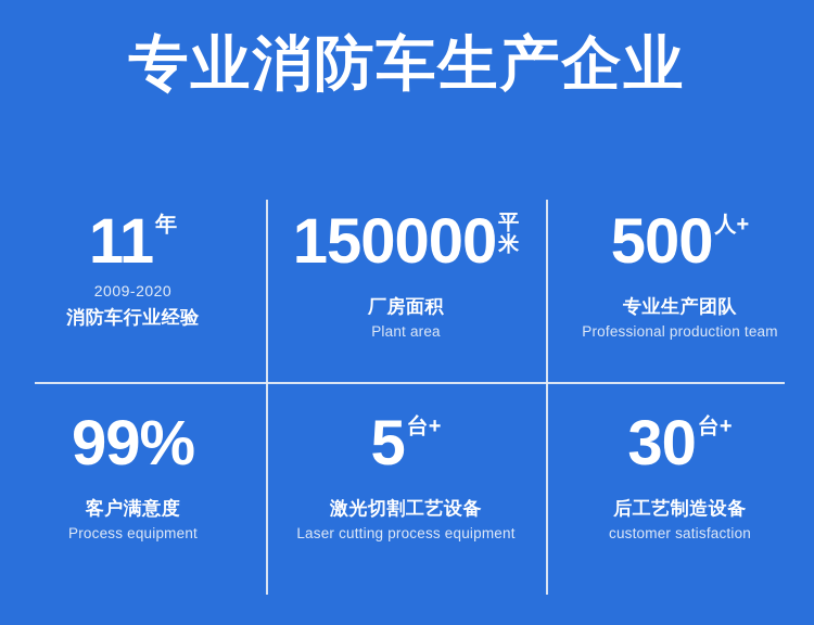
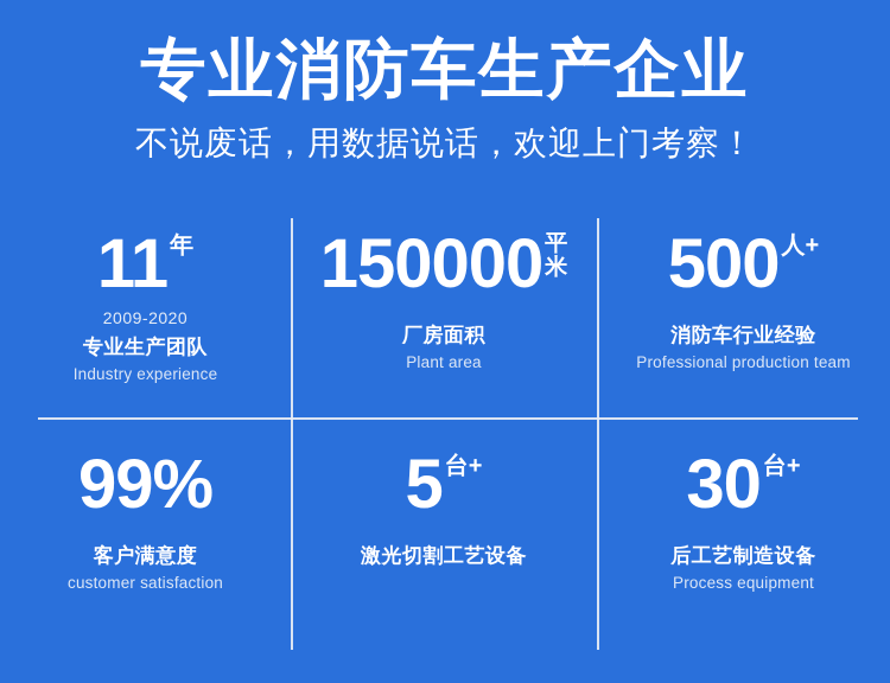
  专业消防车生产企业
+ 不说废话，用数据说话，欢迎上门考察！
  11
  年
  2009-2020
- 消防车行业经验
+ 专业生产团队
+ Industry experience
  150000
  平
  米
  厂房面积
  Plant area
  500
  人
  +
- 专业生产团队
+ 消防车行业经验
  Professional production team
  99%
  客户满意度
- Process equipment
+ customer satisfaction
  5
  台
  +
  激光切割工艺设备
- Laser cutting process equipment
  30
  台
  +
  后工艺制造设备
- customer satisfaction
+ Process equipment
